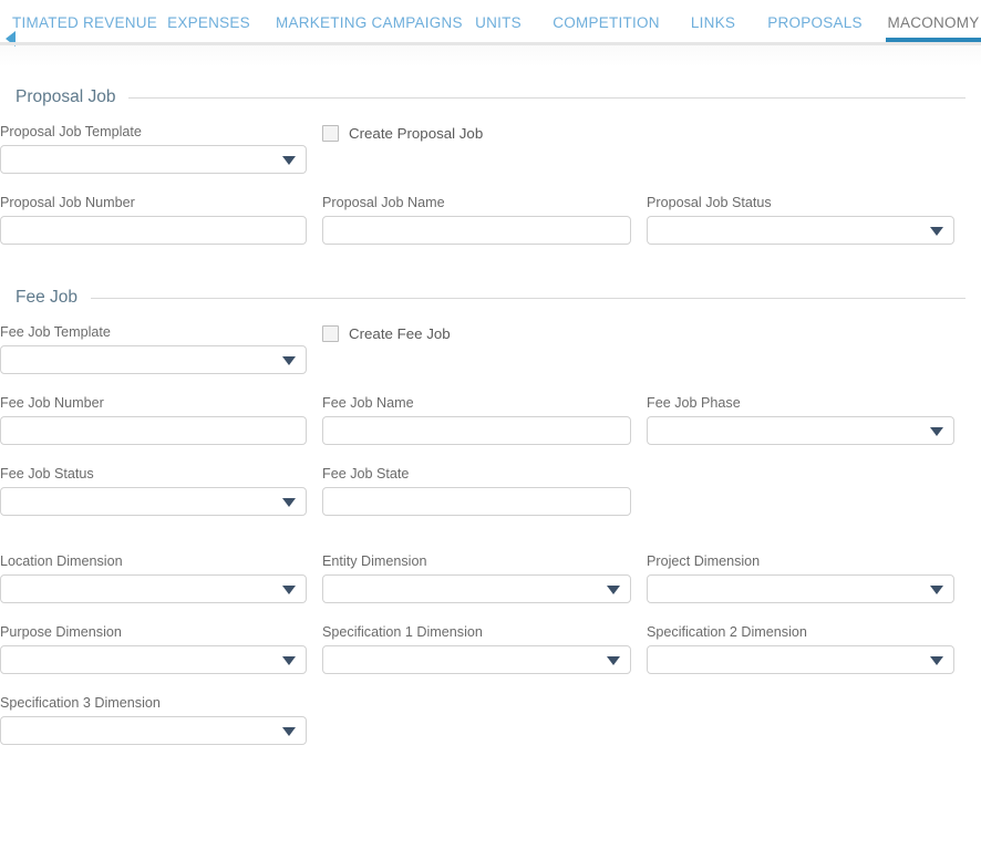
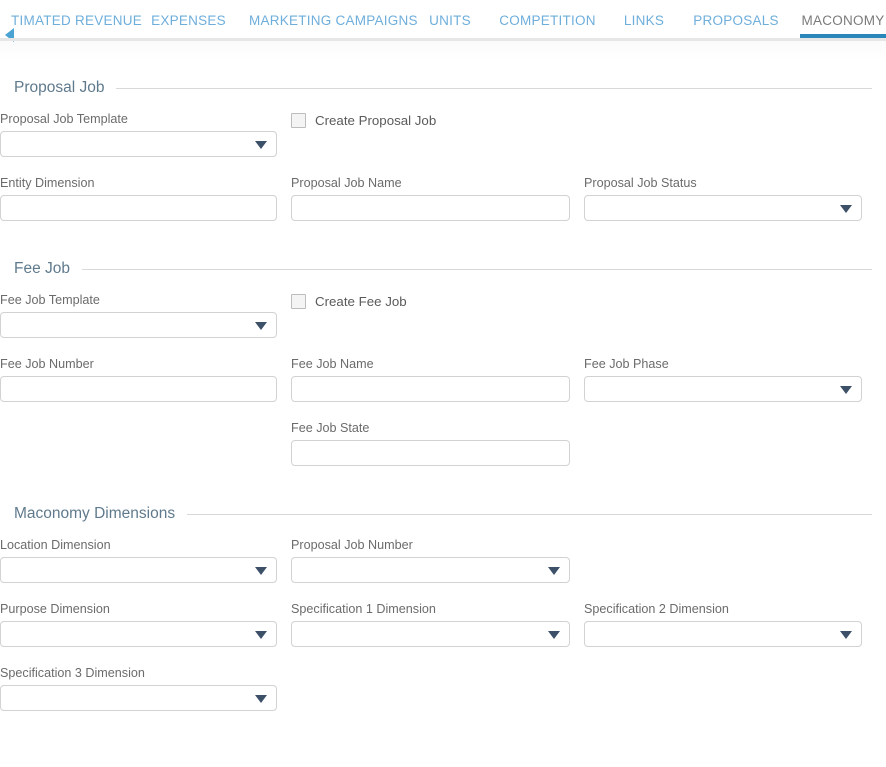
  TIMATED REVENUE
  EXPENSES
  MARKETING CAMPAIGNS
  UNITS
  COMPETITION
  LINKS
  PROPOSALS
  MACONOMY
  Proposal Job
  Proposal Job Template
- Proposal Job Number
+ Entity Dimension
  Proposal Job Name
  Proposal Job Status
  Create Proposal Job
  Fee Job
  Fee Job Template
  Fee Job Number
  Fee Job Name
  Fee Job Phase
- Fee Job Status
  Fee Job State
  Create Fee Job
+ Maconomy Dimensions
  Location Dimension
- Entity Dimension
+ Proposal Job Number
- Project Dimension
  Purpose Dimension
  Specification 1 Dimension
  Specification 2 Dimension
  Specification 3 Dimension
